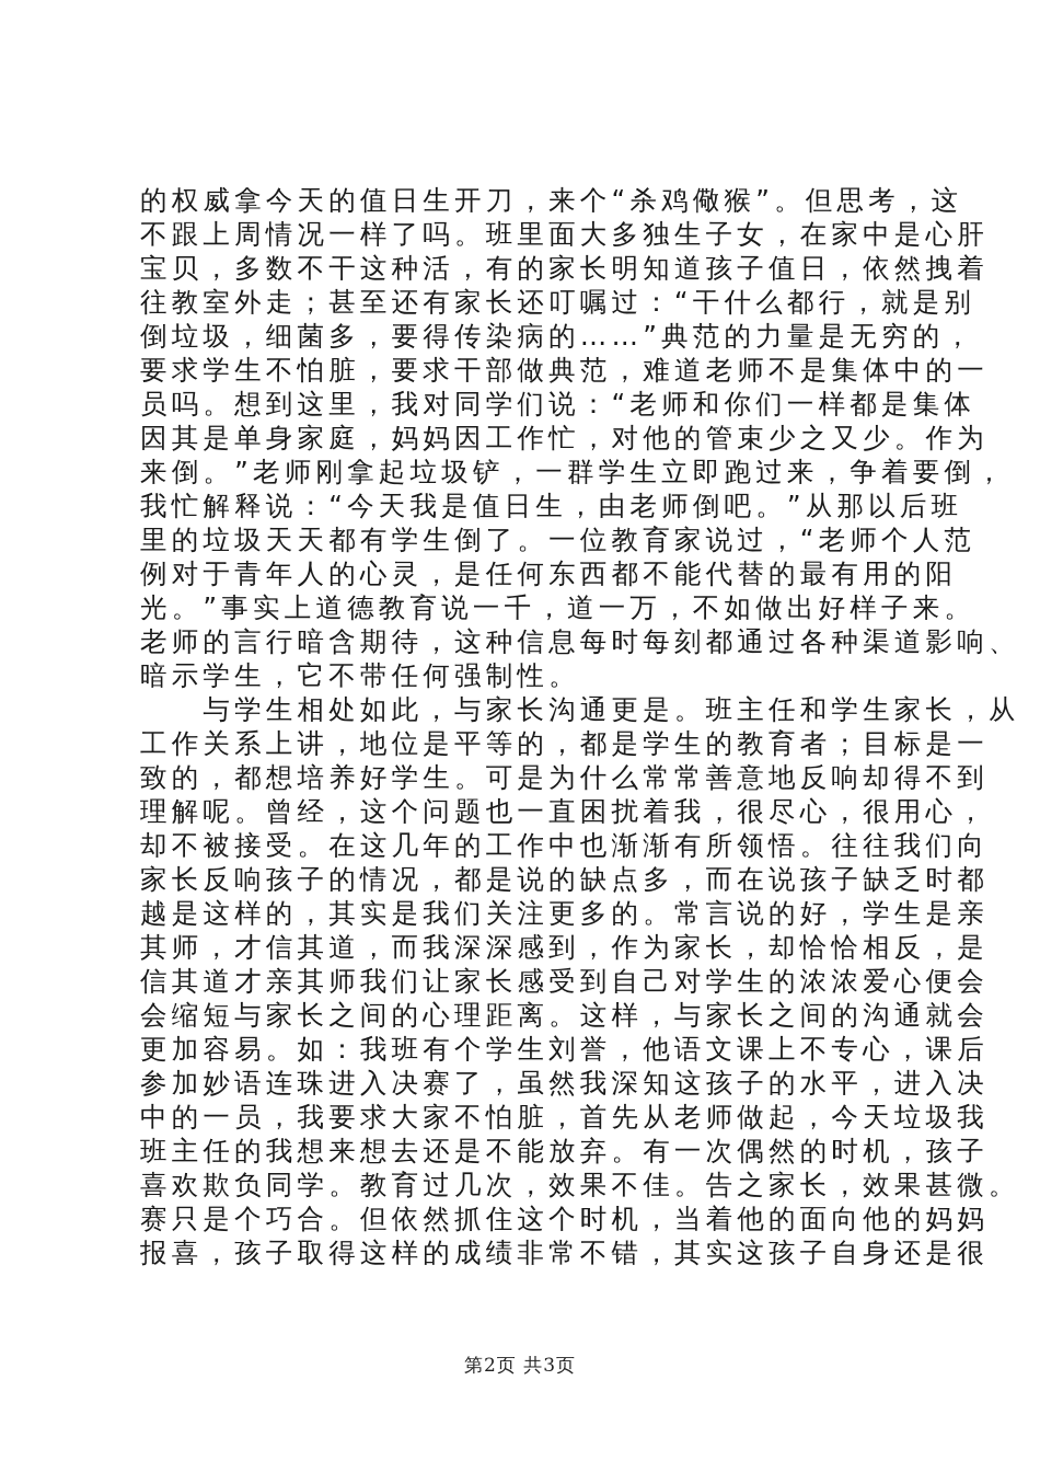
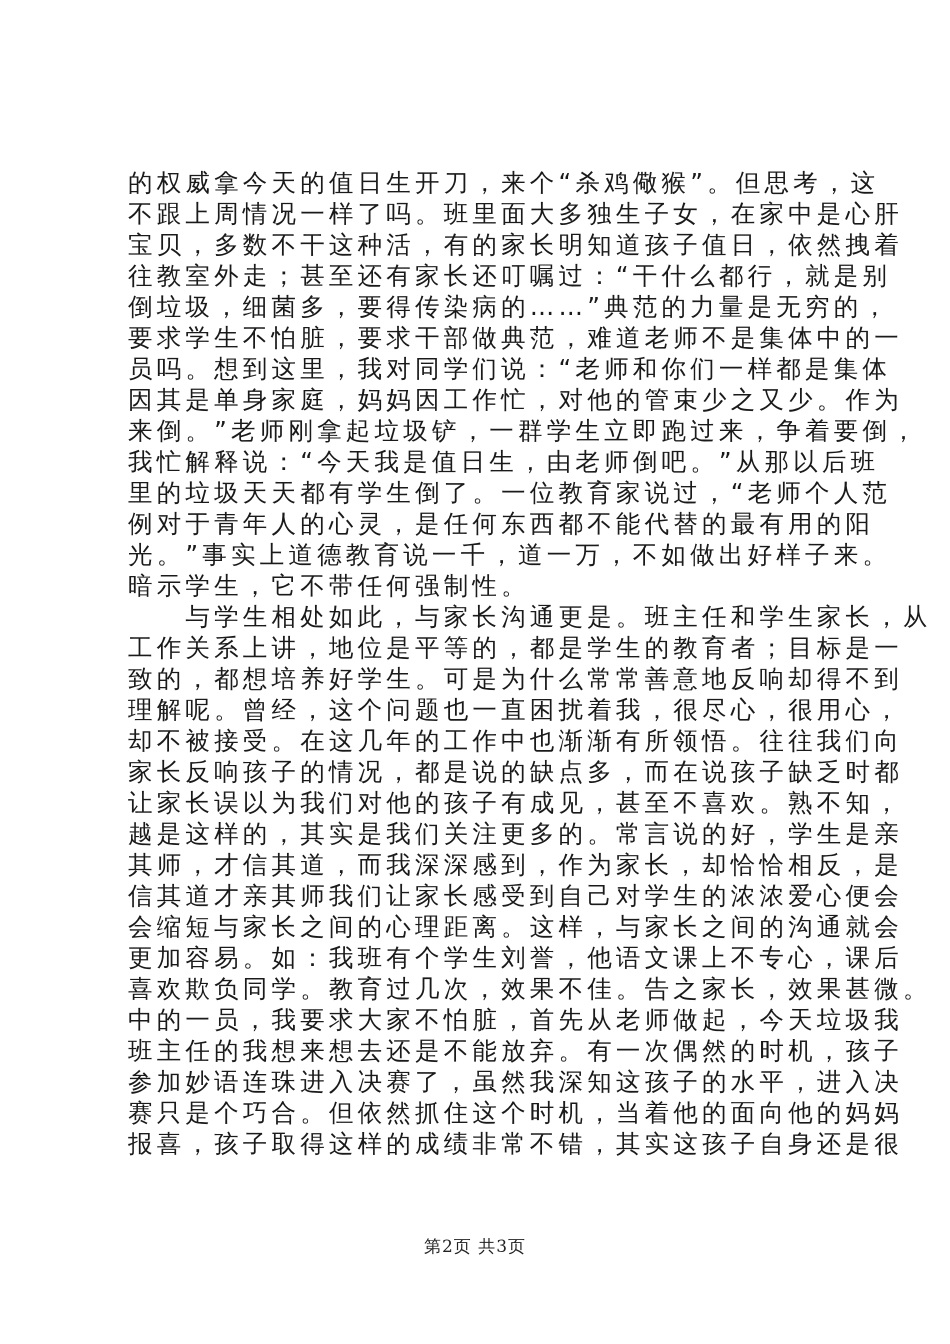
  的权威拿今天的值日生开刀，来个“杀鸡儆猴”。但思考，这
  不跟上周情况一样了吗。班里面大多独生子女，在家中是心肝
  宝贝，多数不干这种活，有的家长明知道孩子值日，依然拽着
  往教室外走；甚至还有家长还叮嘱过：“干什么都行，就是别
  倒垃圾，细菌多，要得传染病的……”典范的力量是无穷的，
  要求学生不怕脏，要求干部做典范，难道老师不是集体中的一
  员吗。想到这里，我对同学们说：“老师和你们一样都是集体
  因其是单身家庭，妈妈因工作忙，对他的管束少之又少。作为
  来倒。”老师刚拿起垃圾铲，一群学生立即跑过来，争着要倒，
  我忙解释说：“今天我是值日生，由老师倒吧。”从那以后班
  里的垃圾天天都有学生倒了。一位教育家说过，“老师个人范
  例对于青年人的心灵，是任何东西都不能代替的最有用的阳
  光。”事实上道德教育说一千，道一万，不如做出好样子来。
- 老师的言行暗含期待，这种信息每时每刻都通过各种渠道影响、
  暗示学生，它不带任何强制性。
  与学生相处如此，与家长沟通更是。班主任和学生家长，从
  工作关系上讲，地位是平等的，都是学生的教育者；目标是一
  致的，都想培养好学生。可是为什么常常善意地反响却得不到
  理解呢。曾经，这个问题也一直困扰着我，很尽心，很用心，
  却不被接受。在这几年的工作中也渐渐有所领悟。往往我们向
  家长反响孩子的情况，都是说的缺点多，而在说孩子缺乏时都
+ 让家长误以为我们对他的孩子有成见，甚至不喜欢。熟不知，
  越是这样的，其实是我们关注更多的。常言说的好，学生是亲
  其师，才信其道，而我深深感到，作为家长，却恰恰相反，是
  信其道才亲其师我们让家长感受到自己对学生的浓浓爱心便会
  会缩短与家长之间的心理距离。这样，与家长之间的沟通就会
  更加容易。如：我班有个学生刘誉，他语文课上不专心，课后
- 参加妙语连珠进入决赛了，虽然我深知这孩子的水平，进入决
+ 喜欢欺负同学。教育过几次，效果不佳。告之家长，效果甚微。
  中的一员，我要求大家不怕脏，首先从老师做起，今天垃圾我
  班主任的我想来想去还是不能放弃。有一次偶然的时机，孩子
- 喜欢欺负同学。教育过几次，效果不佳。告之家长，效果甚微。
+ 参加妙语连珠进入决赛了，虽然我深知这孩子的水平，进入决
  赛只是个巧合。但依然抓住这个时机，当着他的面向他的妈妈
  报喜，孩子取得这样的成绩非常不错，其实这孩子自身还是很
  第2页 共3页
